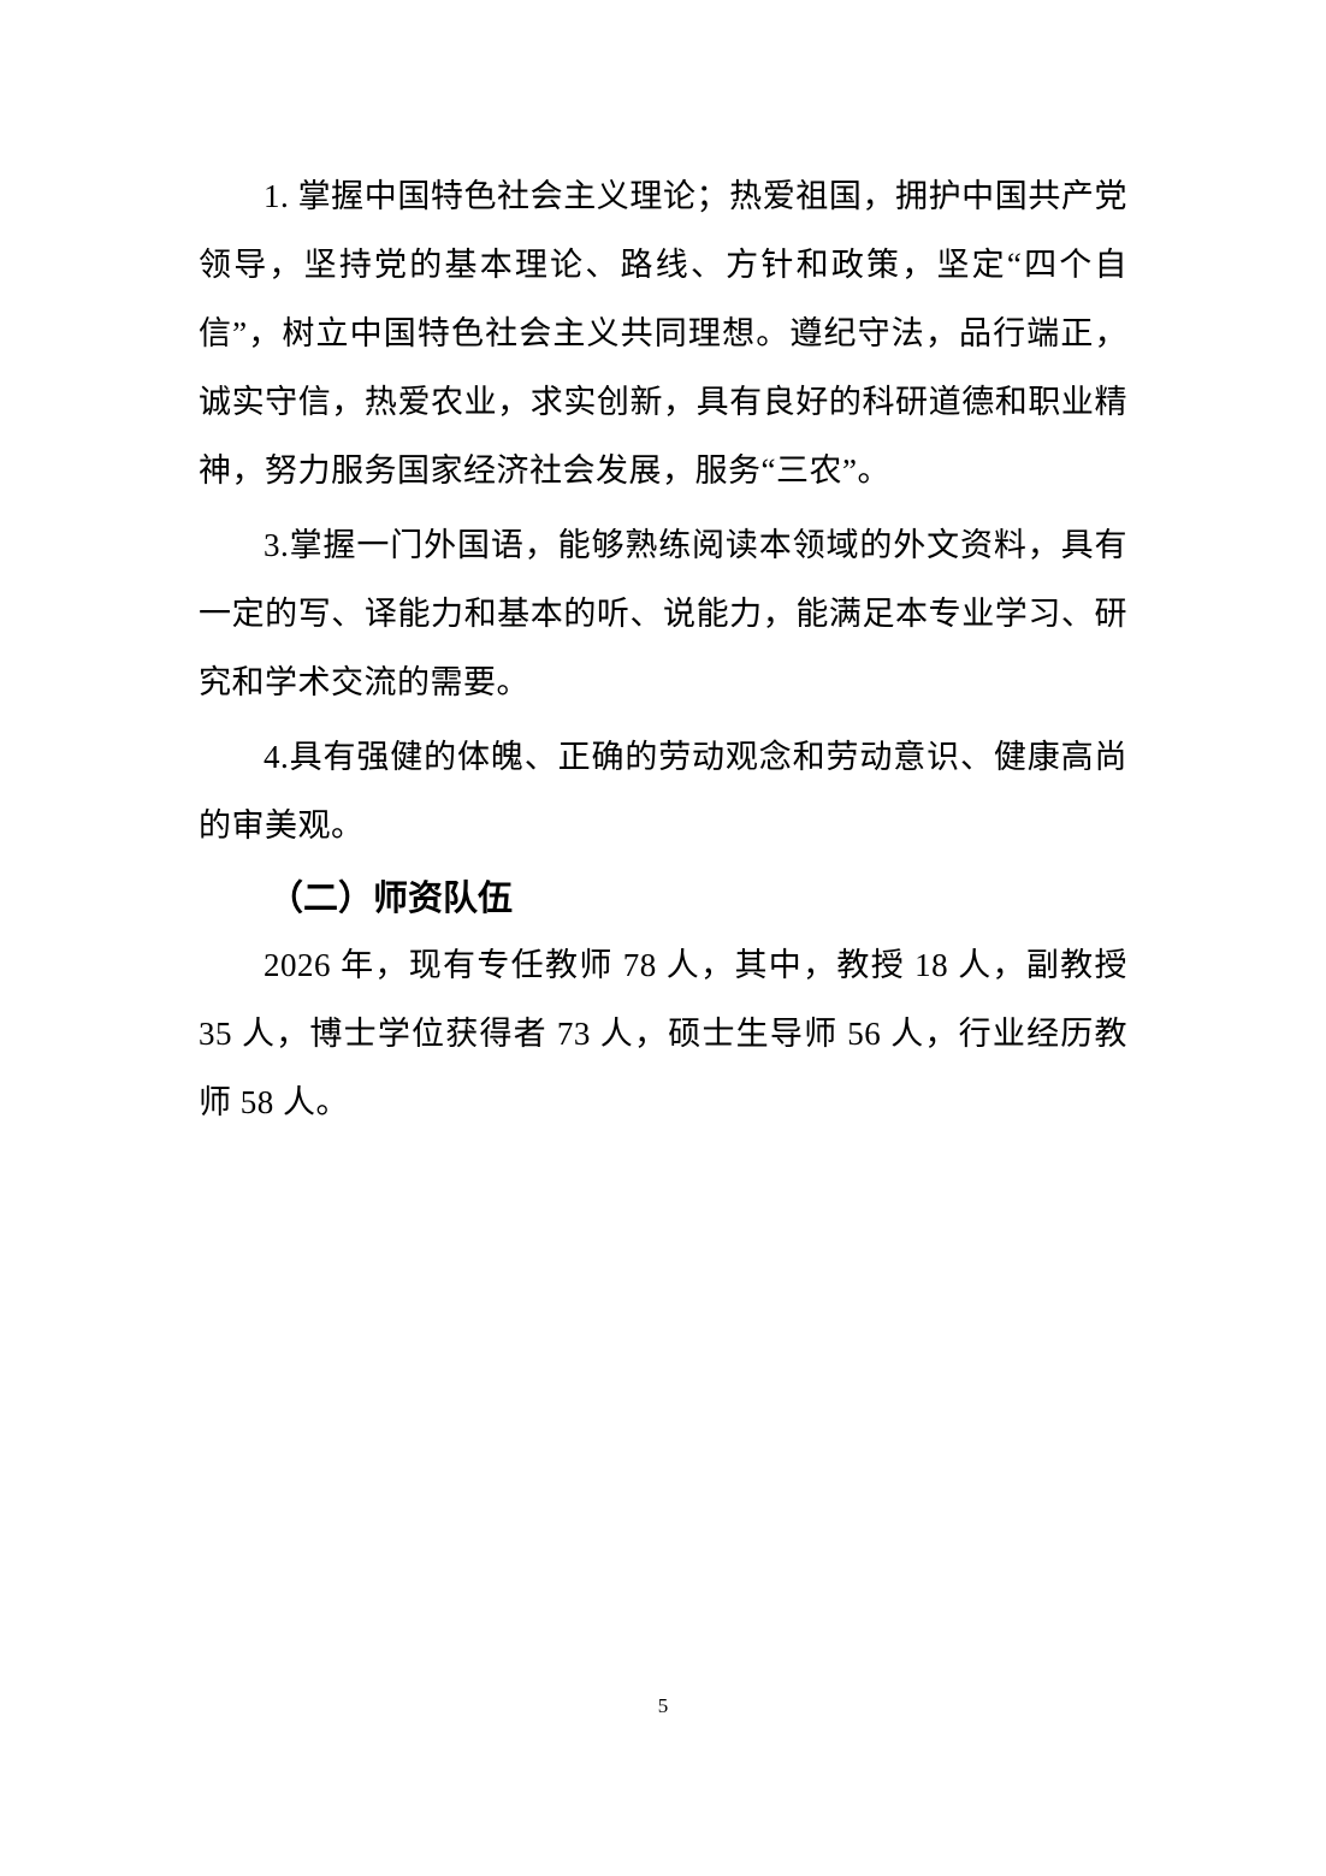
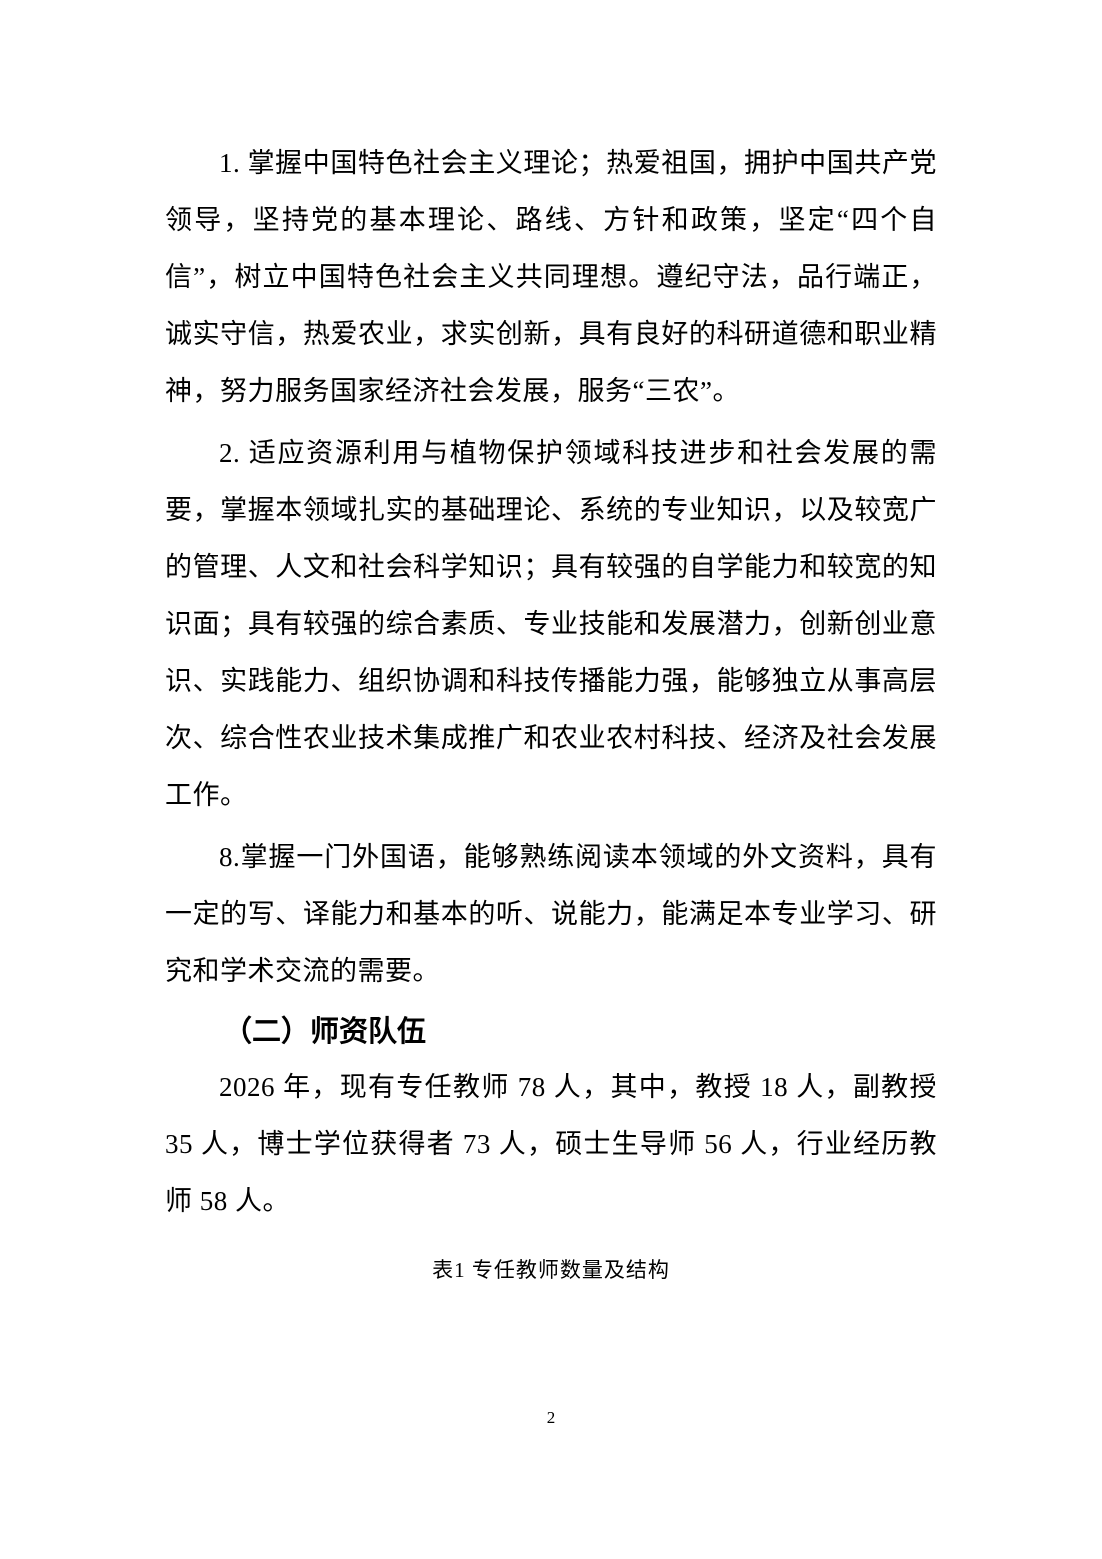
  1. 掌握中国特色社会主义理论；热爱祖国，拥护中国共产党领导，坚持党的基本理论、路线、方针和政策，坚定“四个自信”，树立中国特色社会主义共同理想。遵纪守法，品行端正，诚实守信，热爱农业，求实创新，具有良好的科研道德和职业精神，努力服务国家经济社会发展，服务“三农”。
+ 2. 适应资源利用与植物保护领域科技进步和社会发展的需要，掌握本领域扎实的基础理论、系统的专业知识，以及较宽广的管理、人文和社会科学知识；具有较强的自学能力和较宽的知识面；具有较强的综合素质、专业技能和发展潜力，创新创业意识、实践能力、组织协调和科技传播能力强，能够独立从事高层次、综合性农业技术集成推广和农业农村科技、经济及社会发展工作。
- 3.掌握一门外国语，能够熟练阅读本领域的外文资料，具有一定的写、译能力和基本的听、说能力，能满足本专业学习、研究和学术交流的需要。
+ 8.掌握一门外国语，能够熟练阅读本领域的外文资料，具有一定的写、译能力和基本的听、说能力，能满足本专业学习、研究和学术交流的需要。
- 4.具有强健的体魄、正确的劳动观念和劳动意识、健康高尚的审美观。
  （二）师资队伍
  2026 年，现有专任教师 78 人，其中，教授 18 人，副教授 35 人，博士学位获得者 73 人，硕士生导师 56 人，行业经历教师 58 人。
+ 表1 专任教师数量及结构
- 5
+ 2
